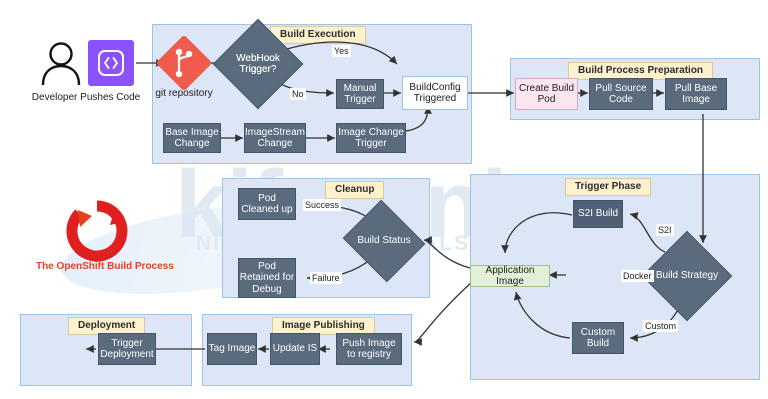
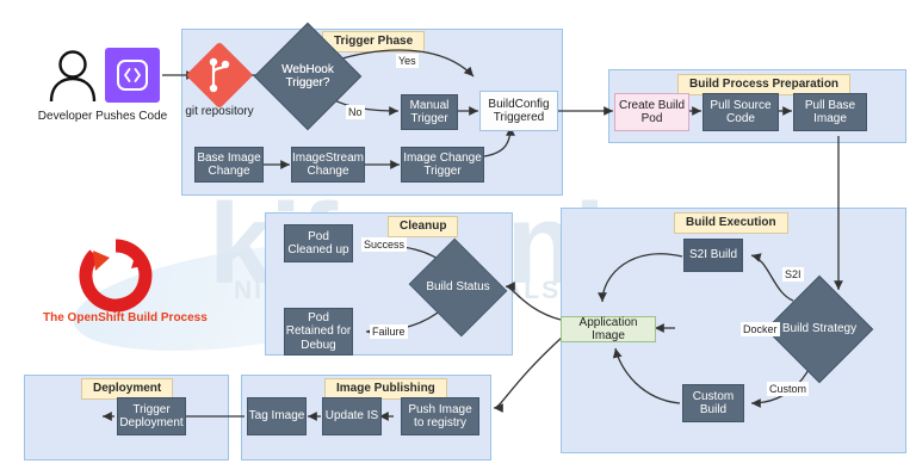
  Developer Pushes Code
  The OpenShift Build Process
- Build Execution
+ Trigger Phase
  Build Process Preparation
  Cleanup
- Trigger Phase
+ Build Execution
  Image Publishing
  Deployment
  git repository
  WebHook
  Trigger?
  WebHook Trigger?
  Manual Trigger
  BuildConfig Triggered
  Base Image Change
  ImageStream Change
  Image Change Trigger
  Create Build Pod
  Pull Source Code
  Pull Base Image
  Build Strategy
  S2I Build
  Custom Build
  Application Image
  Build Status
  Pod Cleaned up
  Pod Retained for Debug
  Push Image to registry
  Update IS
  Tag Image
  Trigger Deployment
  Yes
  No
  S2I
  Docker
  Custom
  Success
  Failure
